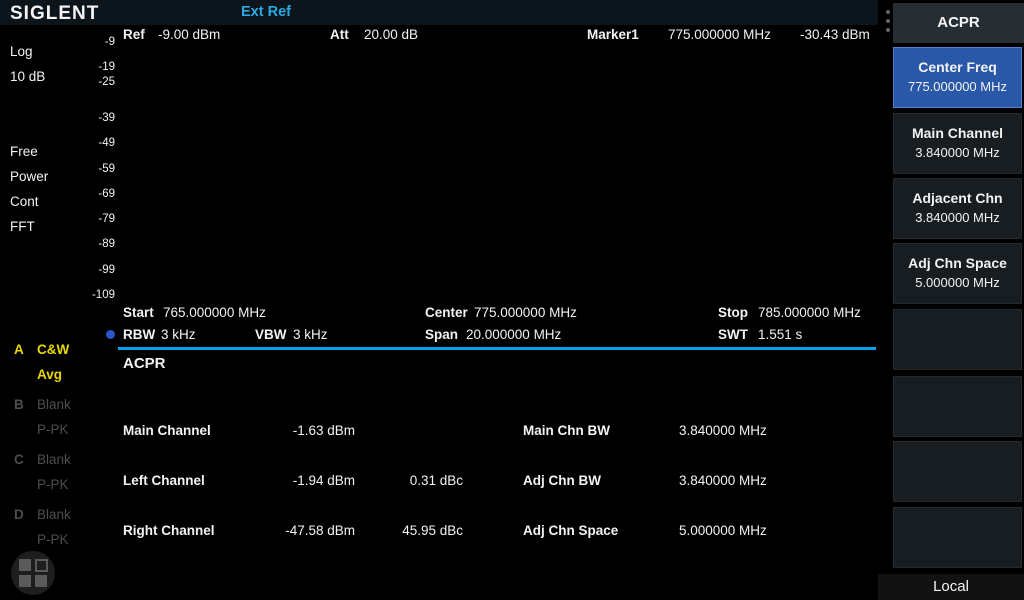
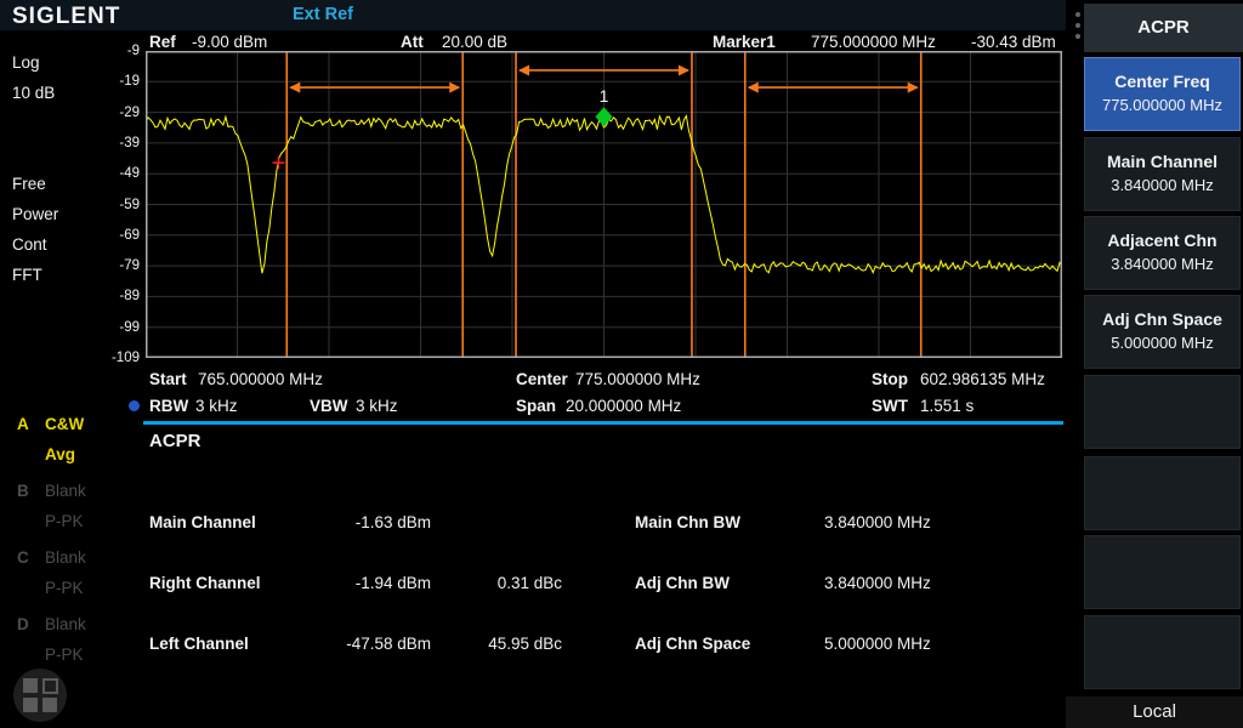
  SIGLENT
  Ext Ref
  Ref
  -9.00 dBm
  Att
  20.00 dB
  Marker1
  775.000000 MHz
  -30.43 dBm
  Log
  10 dB
  Free
  Power
  Cont
  FFT
  A
  C&W
  Avg
  B
  Blank
  P-PK
  C
  Blank
  P-PK
  D
  Blank
  P-PK
  -9
  -19
- -25
+ -29
  -39
  -49
  -59
  -69
  -79
  -89
  -99
  -109
+ 1
  Start
  765.000000 MHz
  Center
  775.000000 MHz
  Stop
- 785.000000 MHz
+ 602.986135 MHz
  RBW
  3 kHz
  VBW
  3 kHz
  Span
  20.000000 MHz
  SWT
  1.551 s
  ACPR
  Main Channel
  -1.63 dBm
  Main Chn BW
  3.840000 MHz
- Left Channel
+ Right Channel
  -1.94 dBm
  0.31 dBc
  Adj Chn BW
  3.840000 MHz
- Right Channel
+ Left Channel
  -47.58 dBm
  45.95 dBc
  Adj Chn Space
  5.000000 MHz
  ACPR
  Center Freq
  775.000000 MHz
  Main Channel
  3.840000 MHz
  Adjacent Chn
  3.840000 MHz
  Adj Chn Space
  5.000000 MHz
  Local
